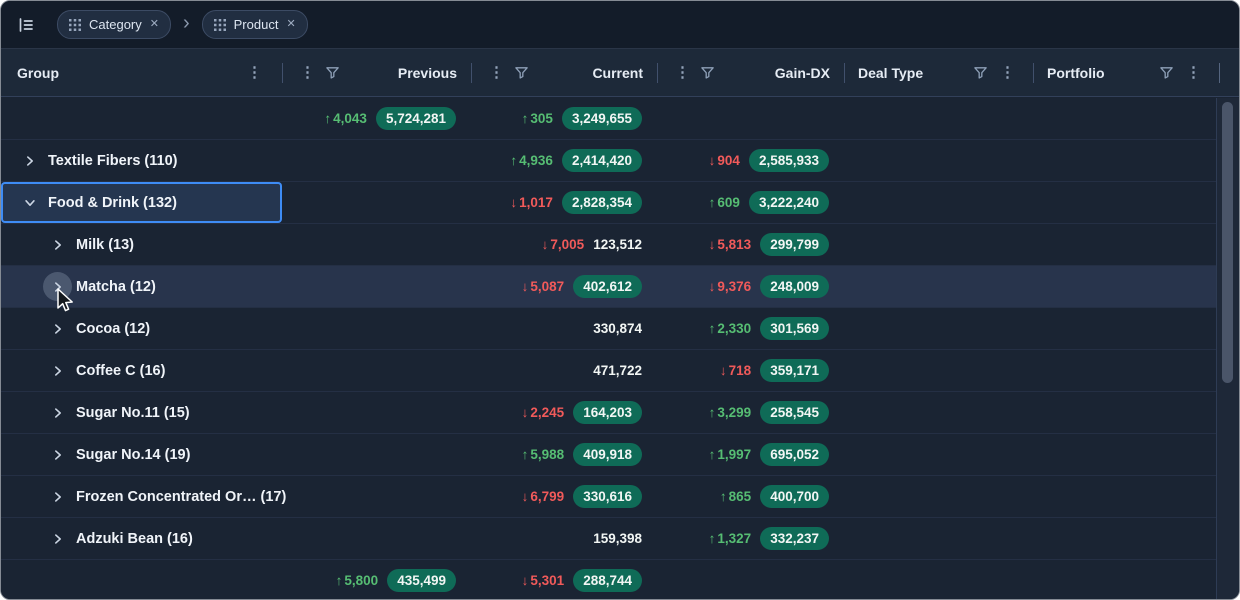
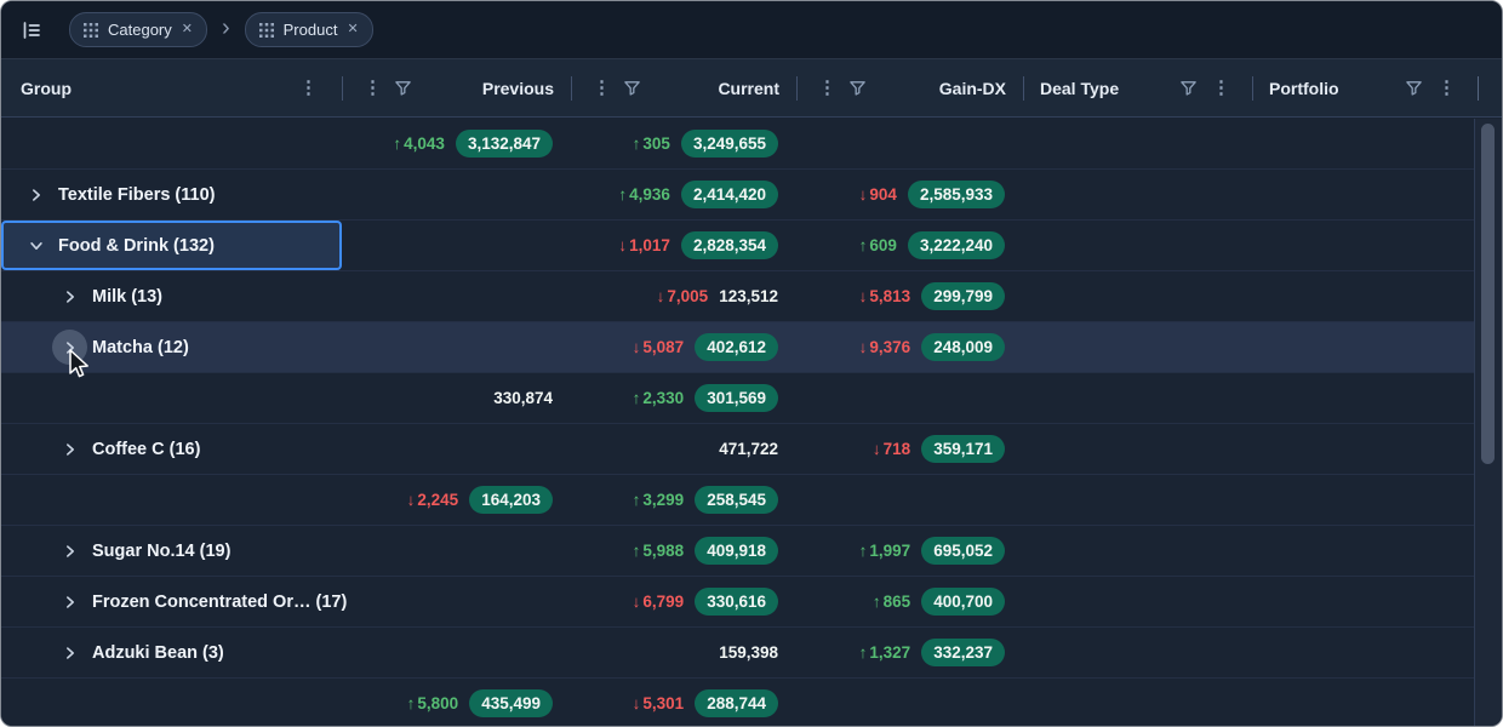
  Category
  ✕
  ›
  Product
  ✕
  Group
  ⋮
  ⋮
  Previous
  ⋮
  Current
  ⋮
  Gain-DX
  Deal Type
  ⋮
  Portfolio
  ⋮
  ↑
  4,043
- 5,724,281
+ 3,132,847
  ↑
  305
  3,249,655
  Textile Fibers (110)
  ↑
  4,936
  2,414,420
  ↓
  904
  2,585,933
  Food & Drink (132)
  ↓
  1,017
  2,828,354
  ↑
  609
  3,222,240
  Milk (13)
  ↓
  7,005
  123,512
  ↓
  5,813
  299,799
  Matcha (12)
  ↓
  5,087
  402,612
  ↓
  9,376
  248,009
- Cocoa (12)
  330,874
  ↑
  2,330
  301,569
  Coffee C (16)
  471,722
  ↓
  718
  359,171
- Sugar No.11 (15)
  ↓
  2,245
  164,203
  ↑
  3,299
  258,545
  Sugar No.14 (19)
  ↑
  5,988
  409,918
  ↑
  1,997
  695,052
  Frozen Concentrated Or… (17)
  ↓
  6,799
  330,616
  ↑
  865
  400,700
- Adzuki Bean (16)
+ Adzuki Bean (3)
  159,398
  ↑
  1,327
  332,237
  ↑
  5,800
  435,499
  ↓
  5,301
  288,744
